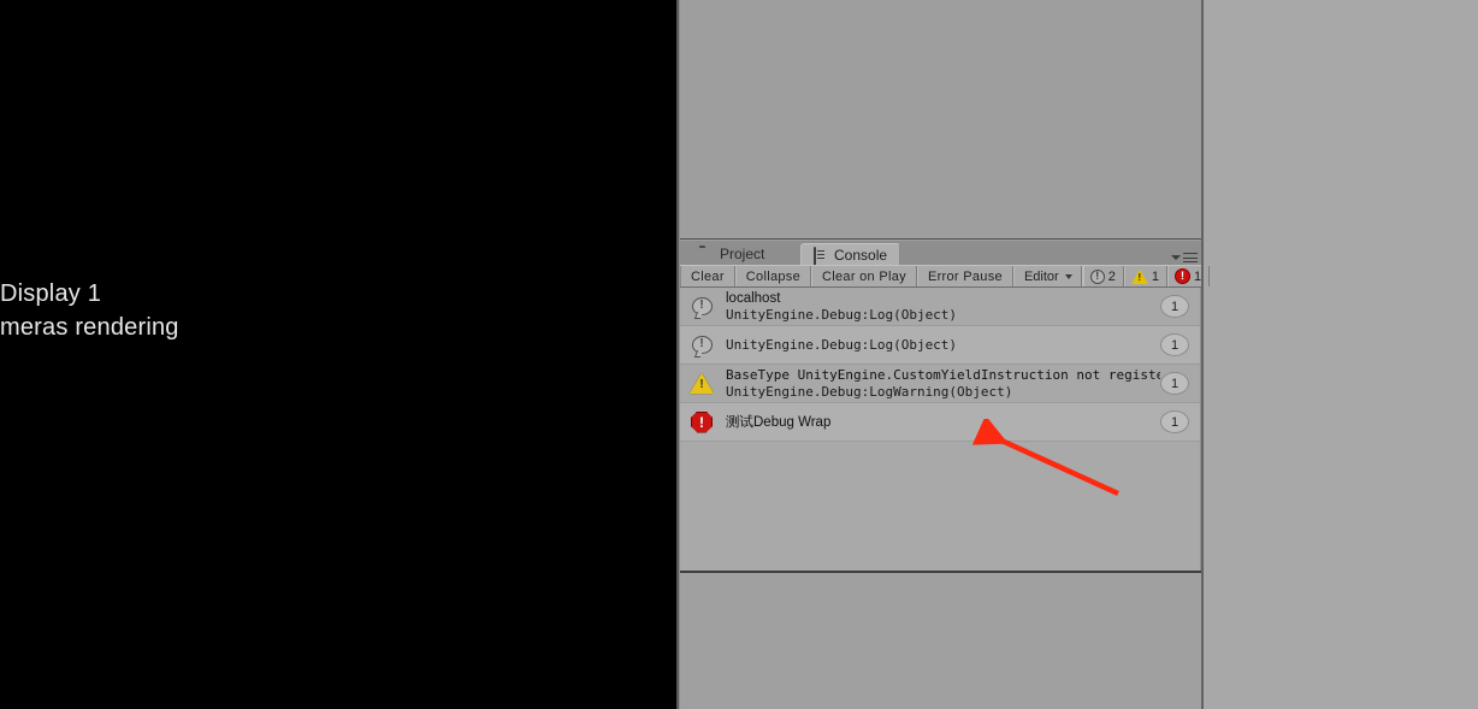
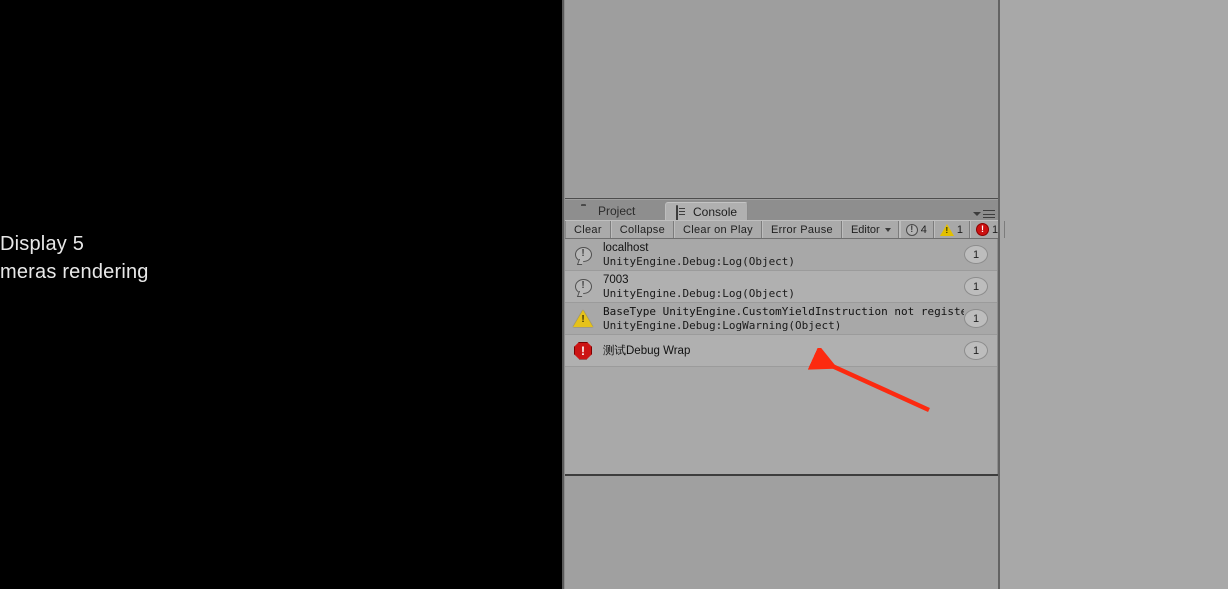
- Display 1
+ Display 5
  meras rendering
  Project
  Console
  Clear
  Collapse
  Clear on Play
  Error Pause
  Editor
- 2
+ 4
  1
  1
  localhost
  UnityEngine.Debug:Log(Object)
  1
+ 7003
  UnityEngine.Debug:Log(Object)
  1
  BaseType UnityEngine.CustomYieldInstruction not registe
  UnityEngine.Debug:LogWarning(Object)
  1
  测试Debug Wrap
  1
